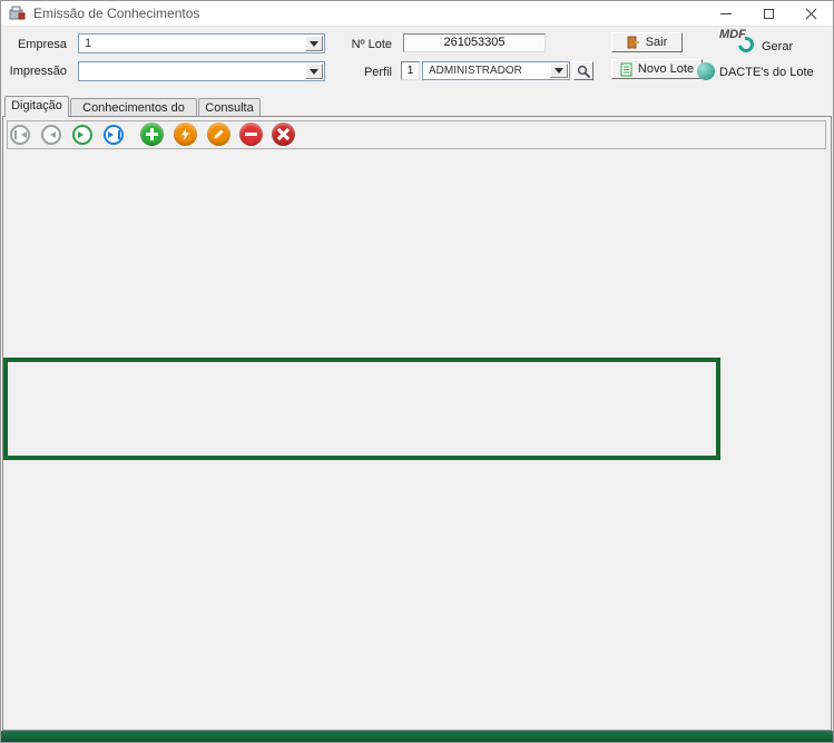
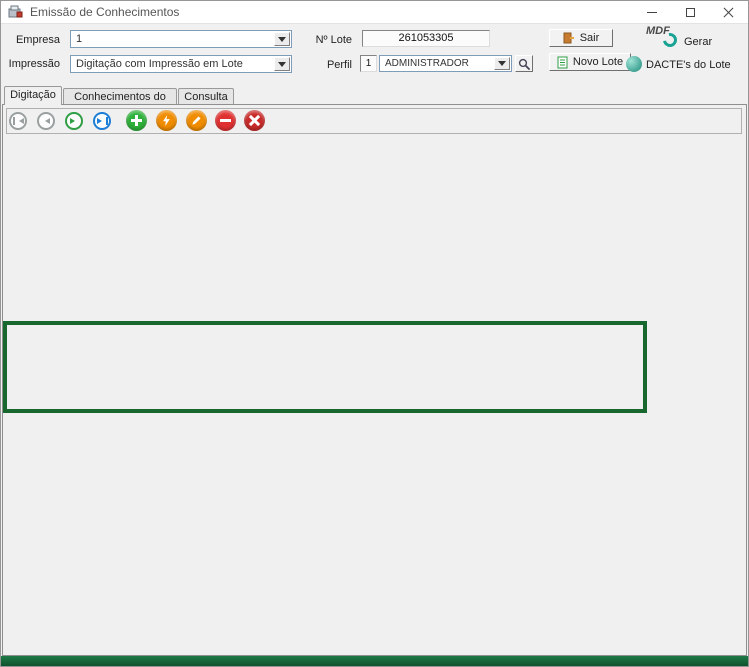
  Emissão de Conhecimentos
  Empresa
  1
  Nº Lote
  261053305
  Sair
  MDF
  Gerar
  Impressão
+ Digitação com Impressão em Lote
  Perfil
  1
  ADMINISTRADOR
  Novo Lote
  DACTE's do Lote
  Digitação
  Conhecimentos do
  Consulta
